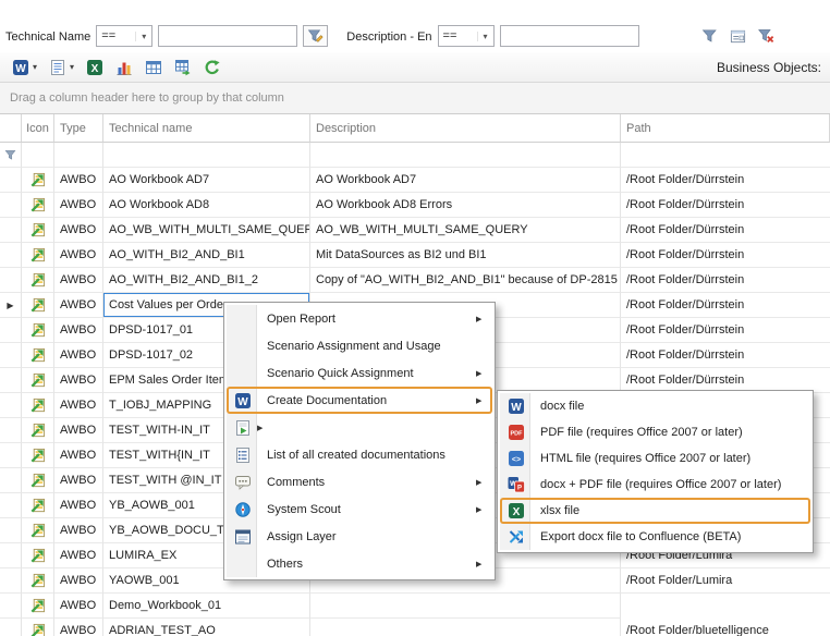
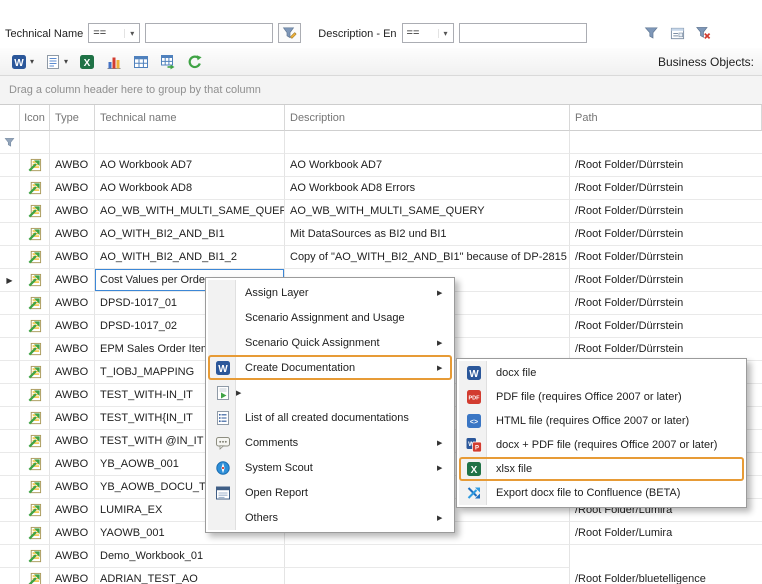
  Technical Name
  ==
  ▾
  Description - En
  ==
  ▾
  W
  ▾
  ▾
  X
  Business Objects:
  Drag a column header here to group by that column
  Icon
  Type
  Technical name
  Description
  Path
  AWBO
  AO Workbook AD7
  AO Workbook AD7
  /Root Folder/Dürrstein
  AWBO
  AO Workbook AD8
  AO Workbook AD8 Errors
  /Root Folder/Dürrstein
  AWBO
  AO_WB_WITH_MULTI_SAME_QUER
  AO_WB_WITH_MULTI_SAME_QUERY
  /Root Folder/Dürrstein
  AWBO
  AO_WITH_BI2_AND_BI1
  Mit DataSources as BI2 und BI1
  /Root Folder/Dürrstein
  AWBO
  AO_WITH_BI2_AND_BI1_2
  Copy of "AO_WITH_BI2_AND_BI1" because of DP-2815
  /Root Folder/Dürrstein
  ▶
  AWBO
  Cost Values per Orde
  /Root Folder/Dürrstein
  AWBO
  DPSD-1017_01
  /Root Folder/Dürrstein
  AWBO
  DPSD-1017_02
  /Root Folder/Dürrstein
  AWBO
  EPM Sales Order Ite
  /Root Folder/Dürrstein
  AWBO
  T_IOBJ_MAPPING
  AWBO
  TEST_WITH-IN_IT
  AWBO
  TEST_WITH{IN_IT
  AWBO
  TEST_WITH @IN_IT
  AWBO
  YB_AOWB_001
  AWBO
  YB_AOWB_DOCU_T
  AWBO
  LUMIRA_EX
  /Root Folder/Lumira
  AWBO
  YAOWB_001
  /Root Folder/Lumira
  AWBO
  Demo_Workbook_01
  AWBO
  ADRIAN_TEST_AO
  /Root Folder/bluetelligence
- Open Report
+ Assign Layer
  Scenario Assignment and Usage
  Scenario Quick Assignment
  W
  Create Documentation
  List of all created documentations
  Comments
  System Scout
- Assign Layer
+ Open Report
  Others
  W
  docx file
  PDF file (requires Office 2007 or later)
  HTML file (requires Office 2007 or later)
  docx + PDF file (requires Office 2007 or later)
  X
  xlsx file
  Export docx file to Confluence (BETA)
